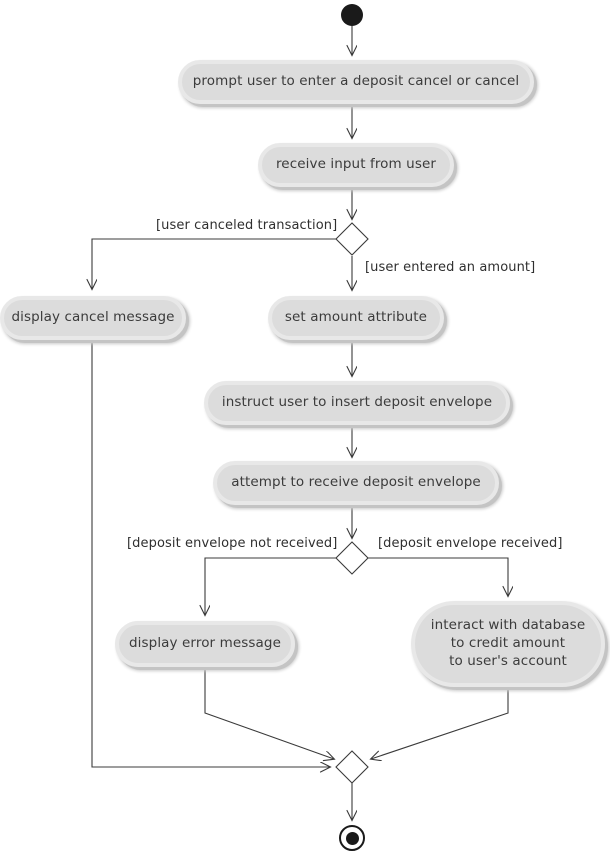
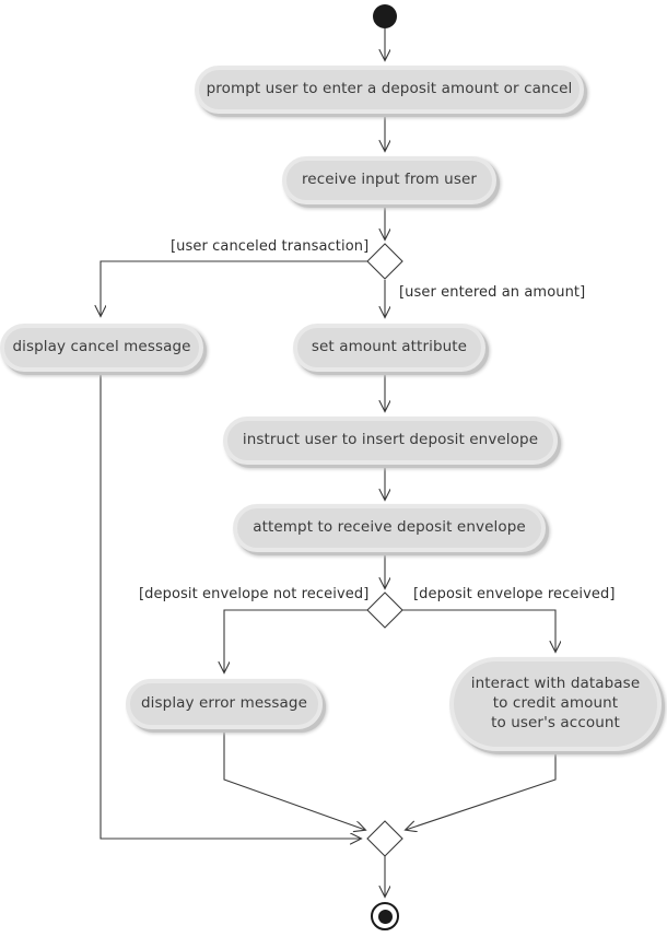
- prompt user to enter a deposit cancel or cancel
+ prompt user to enter a deposit amount or cancel
  receive input from user
  display cancel message
  set amount attribute
  instruct user to insert deposit envelope
  attempt to receive deposit envelope
  display error message
  interact with database
  to credit amount
  to user's account
  [user canceled transaction]
  [user entered an amount]
  [deposit envelope not received]
  [deposit envelope received]
